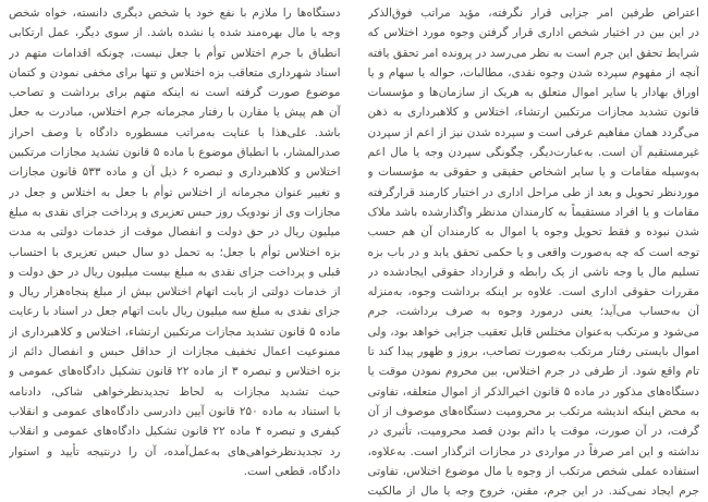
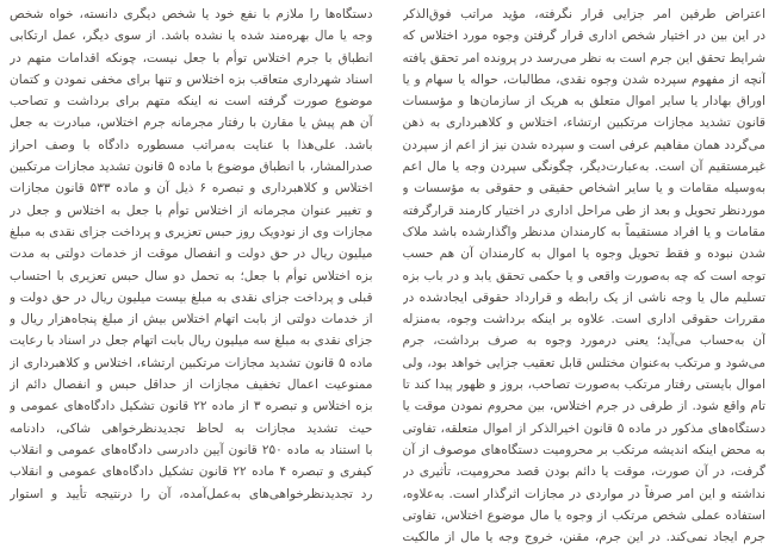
  اعتراض طرفین امر جزایی قرار نگرفته، مؤید مراتب فوق‌الذکر
  در این بین در اختیار شخص اداری قرار گرفتن وجوه مورد اختلاس که
  شرایط تحقق این جرم است به نظر می‌رسد در پرونده امر تحقق یافته
  آنچه از مفهوم سپرده شدن وجوه نقدی، مطالبات، حواله یا سهام و یا
  اوراق بهادار یا سایر اموال متعلق به هریک از سازمان‌ها و مؤسسات
  قانون تشدید مجازات مرتکبین ارتشاء، اختلاس و کلاهبرداری به ذهن
  می‌گردد همان مفاهیم عرفی است و سپرده شدن نیز از اعم از سپردن
  غیرمستقیم آن است. به‌عبارت‌دیگر، چگونگی سپردن وجه یا مال اعم
  به‌وسیله مقامات و یا سایر اشخاص حقیقی و حقوقی به مؤسسات و
  موردنظر تحویل و بعد از طی مراحل اداری در اختیار کارمند قرارگرفته
  مقامات و یا افراد مستقیماً به کارمندان مدنظر واگذارشده باشد ملاک
  شدن نبوده و فقط تحویل وجوه یا اموال به کارمندان آن هم حسب
  توجه است که چه به‌صورت واقعی و یا حکمی تحقق یابد و در باب بزه
  تسلیم مال یا وجه ناشی از یک رابطه و قرارداد حقوقی ایجادشده در
  مقررات حقوقی اداری است. علاوه بر اینکه برداشت وجوه، به‌منزله
  آن به‌حساب می‌آید؛ یعنی درمورد وجوه به صرف برداشت، جرم
  می‌شود و مرتکب به‌عنوان مختلس قابل تعقیب جزایی خواهد بود، ولی
  اموال بایستی رفتار مرتکب به‌صورت تصاحب، بروز و ظهور پیدا کند تا
  تام واقع شود. از طرفی در جرم اختلاس، بین محروم نمودن موقت یا
  دستگاه‌های مذکور در ماده ۵ قانون اخیرالذکر از اموال متعلقه، تفاوتی
  به محض اینکه اندیشه مرتکب بر محرومیت دستگاه‌های موصوف از آن
  گرفت، در آن صورت، موقت یا دائم بودن قصد محرومیت، تأثیری در
  نداشته و این امر صرفاً در مواردی در مجازات اثرگذار است. به‌علاوه،
  استفاده عملی شخص مرتکب از وجوه یا مال موضوع اختلاس، تفاوتی
  جرم ایجاد نمی‌کند. در این جرم، مقنن، خروج وجه یا مال از مالکیت
  دستگاه‌ها را ملازم با نفع خود یا شخص دیگری دانسته، خواه شخص
  وجه یا مال بهره‌مند شده یا نشده باشد. از سوی دیگر، عمل ارتکابی
  انطباق با جرم اختلاس توأم با جعل نیست، چونکه اقدامات متهم در
  اسناد شهرداری متعاقب بزه اختلاس و تنها برای مخفی نمودن و کتمان
  موضوع صورت گرفته است نه اینکه متهم برای برداشت و تصاحب
  آن هم پیش یا مقارن با رفتار مجرمانه جرم اختلاس، مبادرت به جعل
  باشد. علی‌هذا با عنایت به‌مراتب مسطوره دادگاه با وصف احراز
  صدرالمشار، با انطباق موضوع با ماده ۵ قانون تشدید مجازات مرتکبین
  اختلاس و کلاهبرداری و تبصره ۶ ذیل آن و ماده ۵۳۳ قانون مجازات
  و تغییر عنوان مجرمانه از اختلاس توأم با جعل به اختلاس و جعل در
  مجازات وی از نودویک روز حبس تعزیری و پرداخت جزای نقدی به مبلغ
  میلیون ریال در حق دولت و انفصال موقت از خدمات دولتی به مدت
  بزه اختلاس توأم با جعل؛ به تحمل دو سال حبس تعزیری با احتساب
  قبلی و پرداخت جزای نقدی به مبلغ بیست میلیون ریال در حق دولت و
  از خدمات دولتی از بابت اتهام اختلاس بیش از مبلغ پنجاه‌هزار ریال و
  جزای نقدی به مبلغ سه میلیون ریال بابت اتهام جعل در اسناد با رعایت
  ماده ۵ قانون تشدید مجازات مرتکبین ارتشاء، اختلاس و کلاهبرداری از
  ممنوعیت اعمال تخفیف مجازات از حداقل حبس و انفصال دائم از
  بزه اختلاس و تبصره ۳ از ماده ۲۲ قانون تشکیل دادگاه‌های عمومی و
  حیث تشدید مجازات به لحاظ تجدیدنظرخواهی شاکی، دادنامه
  با استناد به ماده ۲۵۰ قانون آیین دادرسی دادگاه‌های عمومی و انقلاب
  کیفری و تبصره ۴ ماده ۲۲ قانون تشکیل دادگاه‌های عمومی و انقلاب
  رد تجدیدنظرخواهی‌های به‌عمل‌آمده، آن را درنتیجه تأیید و استوار
- دادگاه، قطعی است.
